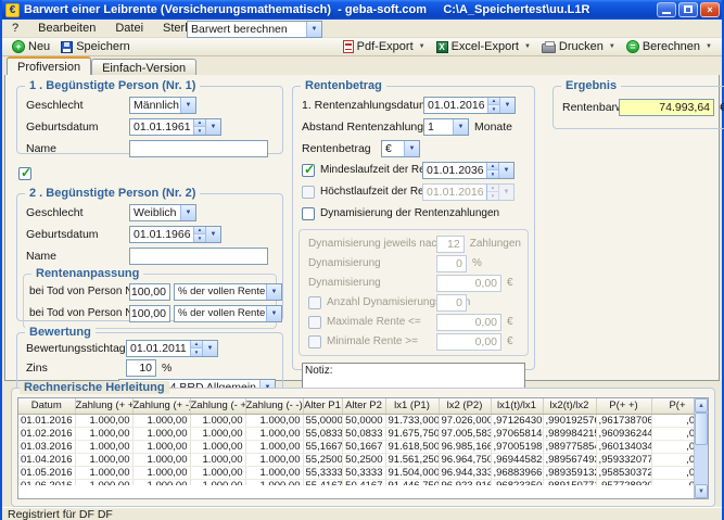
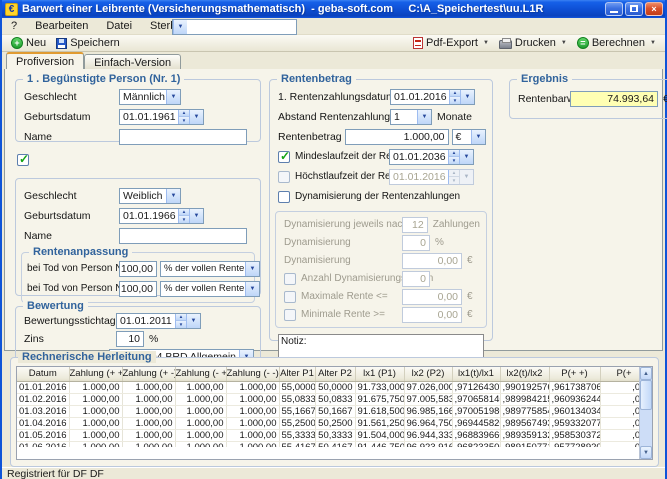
  €
  Barwert einer Leibrente (Versicherungsmathematisch) - geba-soft.com C:\A_Speichertest\uu.L1R
  ×
  ?
  Bearbeiten
  Datei
- Barwert berechnen
  +
  Neu
  Speichern
  Pdf-Export
- X
- Excel-Export
  Drucken
  =
  Berechnen
  Profiversion
  Einfach-Version
  1 . Begünstigte Person (Nr. 1)
  Geschlecht
  Männlich
  Geburtsdatum
  01.01.1961
  Name
- 2 . Begünstigte Person (Nr. 2)
  Geschlecht
  Weiblich
  Geburtsdatum
  01.01.1966
  Name
  Rentenanpassung
  bei Tod von Person
  100,00
  % der vollen Rente
  bei Tod von Person
  100,00
  % der vollen Rente
  Bewertung
  Bewertungsstichtag
  01.01.2011
  Zins
  10
  %
  Rentenbetrag
  1. Rentenzahlungsdatu
  01.01.2016
  Abstand Rentenzahlung
  1
  Monate
  Rentenbetrag
+ 1.000,00
  €
  Mindeslaufzeit der R
  01.01.2036
  Höchstlaufzeit der Re
  01.01.2016
  Dynamisierung der Rentenzahlungen
  Dynamisierung jeweils nac
  12
  Zahlungen
  Dynamisierung
  0
  %
  Dynamisierung
  0,00
  €
  Anzahl Dynamisierungn
  0
  Maximale Rente <=
  0,00
  €
  Minimale Rente >=
  0,00
  €
  Notiz:
  Ergebnis
  74.993,64
  €
  Rechnerische Herleitung
  Datum	Zahlung (+ +	Zahlung (+ -	Zahlung (- +	Zahlung (- -)	Alter P1	Alter P2	lx1 (P1)	lx2 (P2)	lx1(t)/lx1	lx2(t)/lx2	P(+ +)	P(+
  01.01.2016	1.000,00	1.000,00	1.000,00	1.000,00	55,0000	50,0000	91.733,000	97.026,000	,97126430	,99019257	,961738706	,0
  01.02.2016	1.000,00	1.000,00	1.000,00	1.000,00	55,0833	50,0833	91.675,750	97.005,583	,97065814	,98998421	,960936244	,0
  01.03.2016	1.000,00	1.000,00	1.000,00	1.000,00	55,1667	50,1667	91.618,500	96.985,166	,97005198	,98977585	,960134034	,0
  01.04.2016	1.000,00	1.000,00	1.000,00	1.000,00	55,2500	50,2500	91.561,250	96.964,750	,96944582	,98956749	,959332077	,0
  01.05.2016	1.000,00	1.000,00	1.000,00	1.000,00	55,3333	50,3333	91.504,000	96.944,333	,96883966	,98935913	,958530372	,0
  Registriert für DF DF
